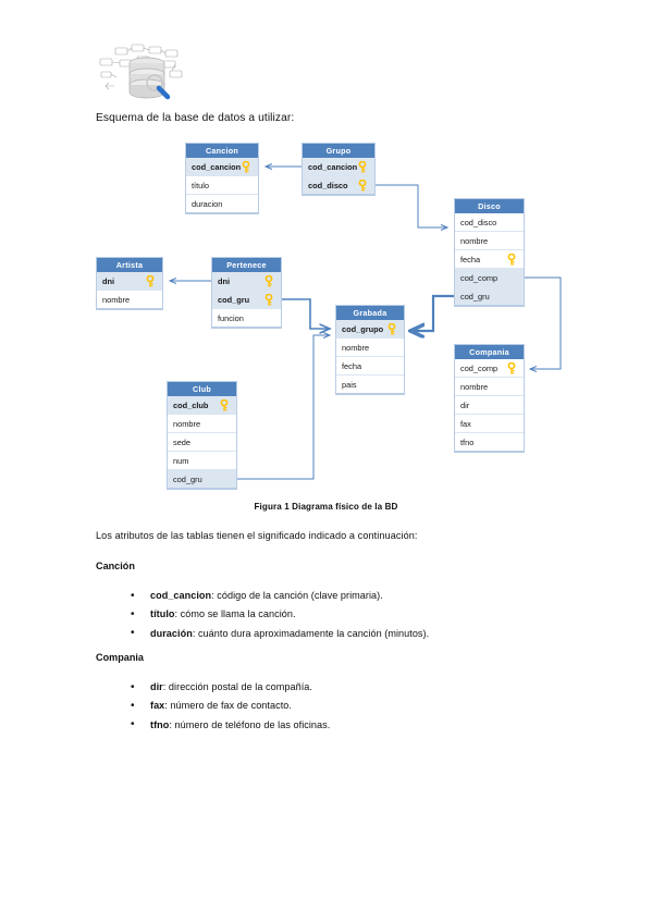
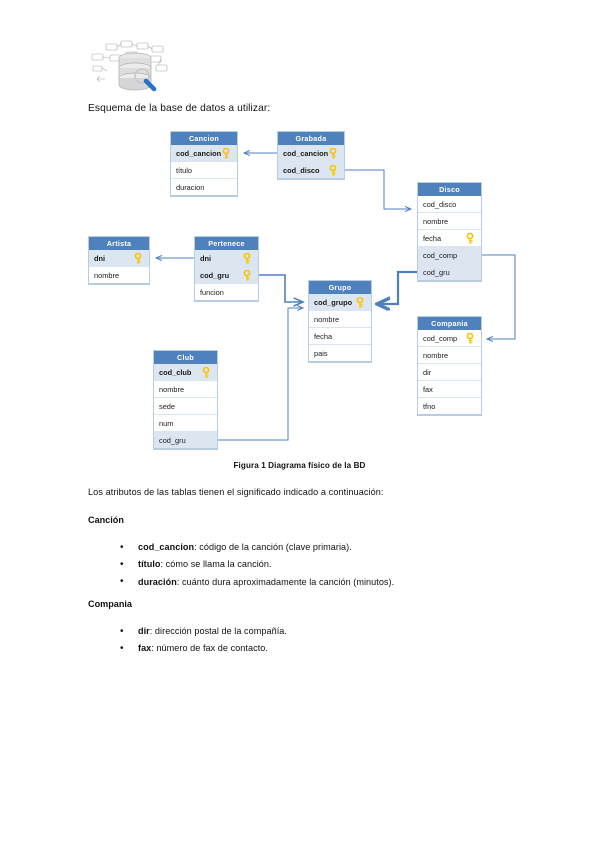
  Esquema de la base de datos a utilizar:
  Cancion
  cod_cancion
  título
  duracion
- Grupo
+ Grabada
  cod_cancion
  cod_disco
  Disco
  cod_disco
  nombre
  fecha
  cod_comp
  cod_gru
  Artista
  dni
  nombre
  Pertenece
  dni
  cod_gru
  funcion
- Grabada
+ Grupo
  cod_grupo
  nombre
  fecha
  pais
  Compania
  cod_comp
  nombre
  dir
  fax
  tfno
  Club
  cod_club
  nombre
  sede
  num
  cod_gru
  Figura 1 Diagrama físico de la BD
  Los atributos de las tablas tienen el significado indicado a continuación:
  Canción
  cod_cancion: código de la canción (clave primaria).
  título: cómo se llama la canción.
  duración: cuánto dura aproximadamente la canción (minutos).
  Compania
  dir: dirección postal de la compañía.
  fax: número de fax de contacto.
- tfno: número de teléfono de las oficinas.
